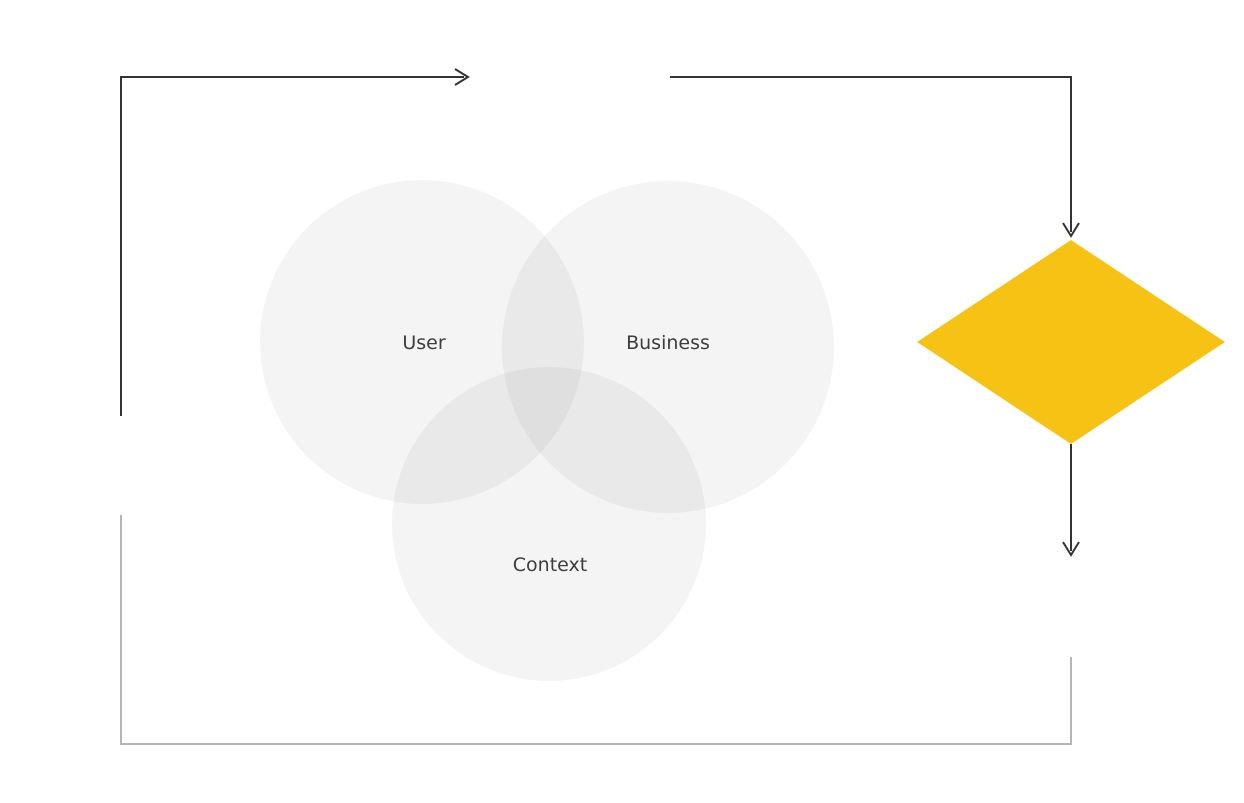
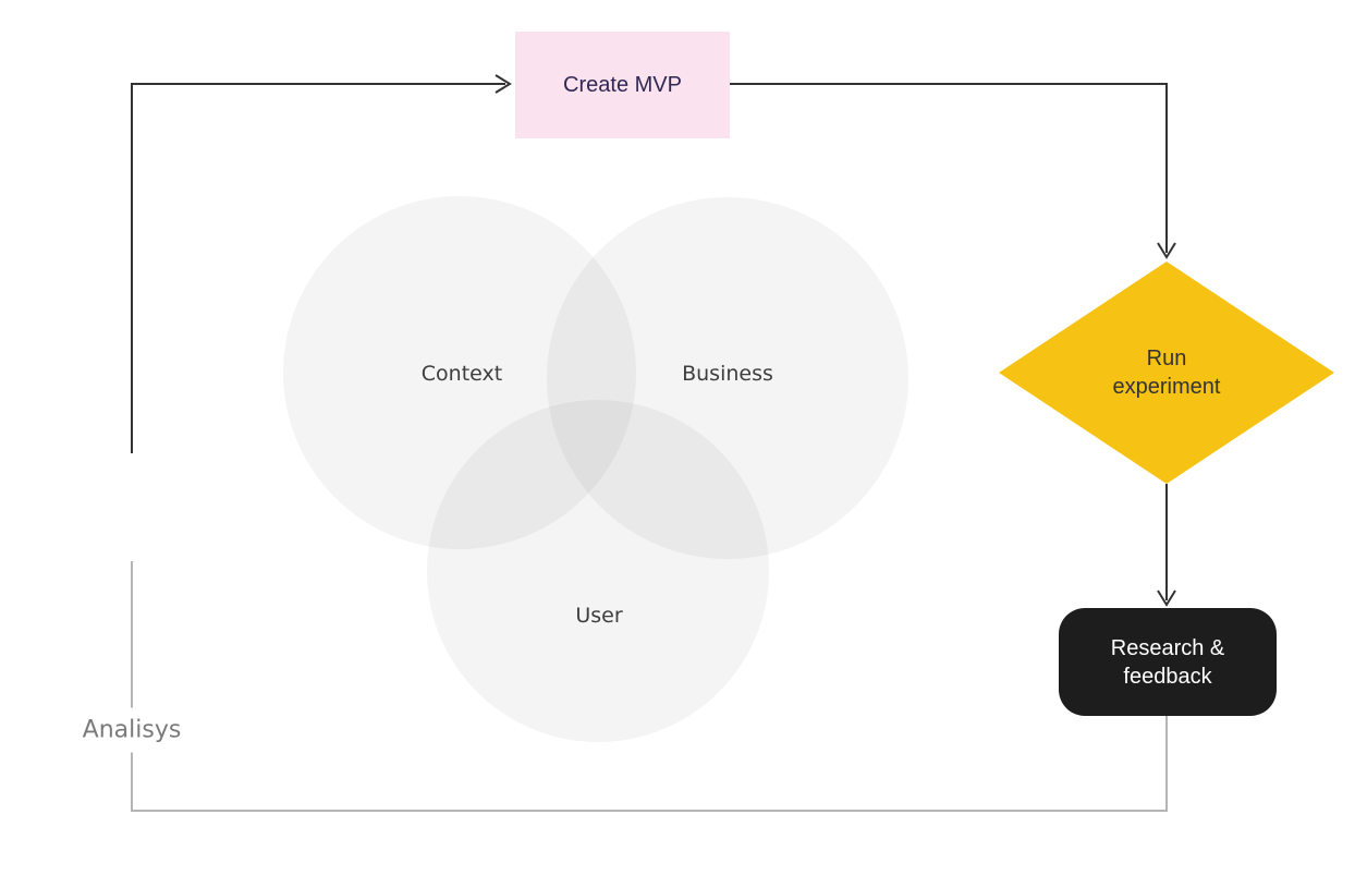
+ Create MVP
+ Run experiment
+ Research & feedback
- User
+ Context
  Business
- Context
+ User
+ Analisys
